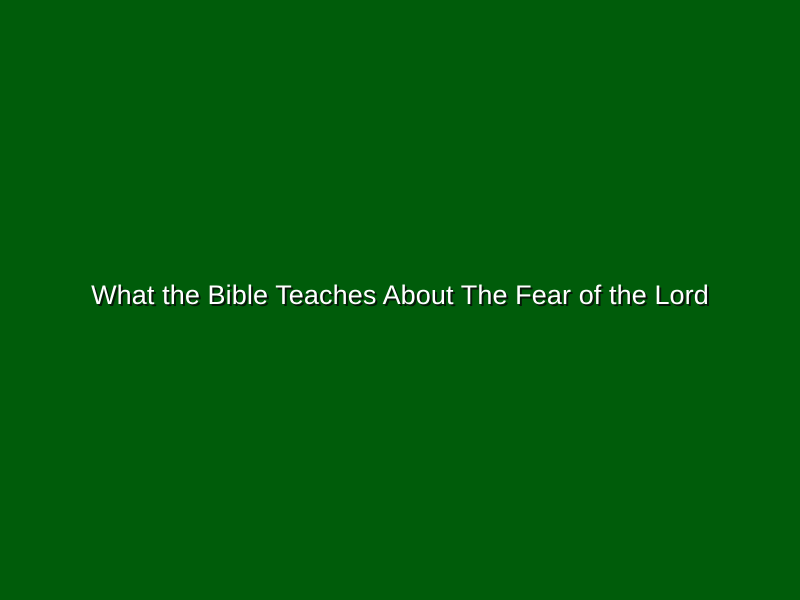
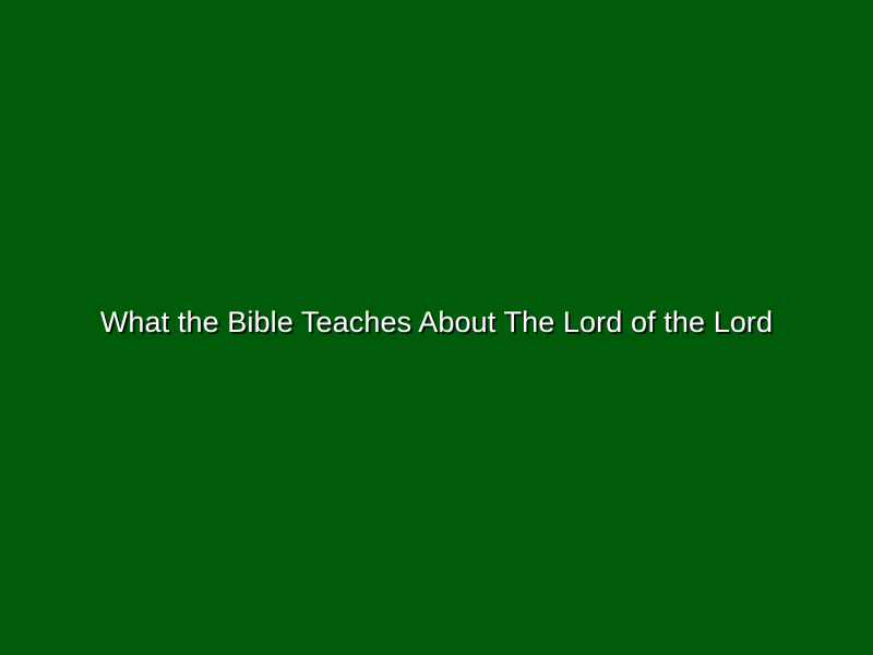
- What the Bible Teaches About The Fear of the Lord
+ What the Bible Teaches About The Lord of the Lord
